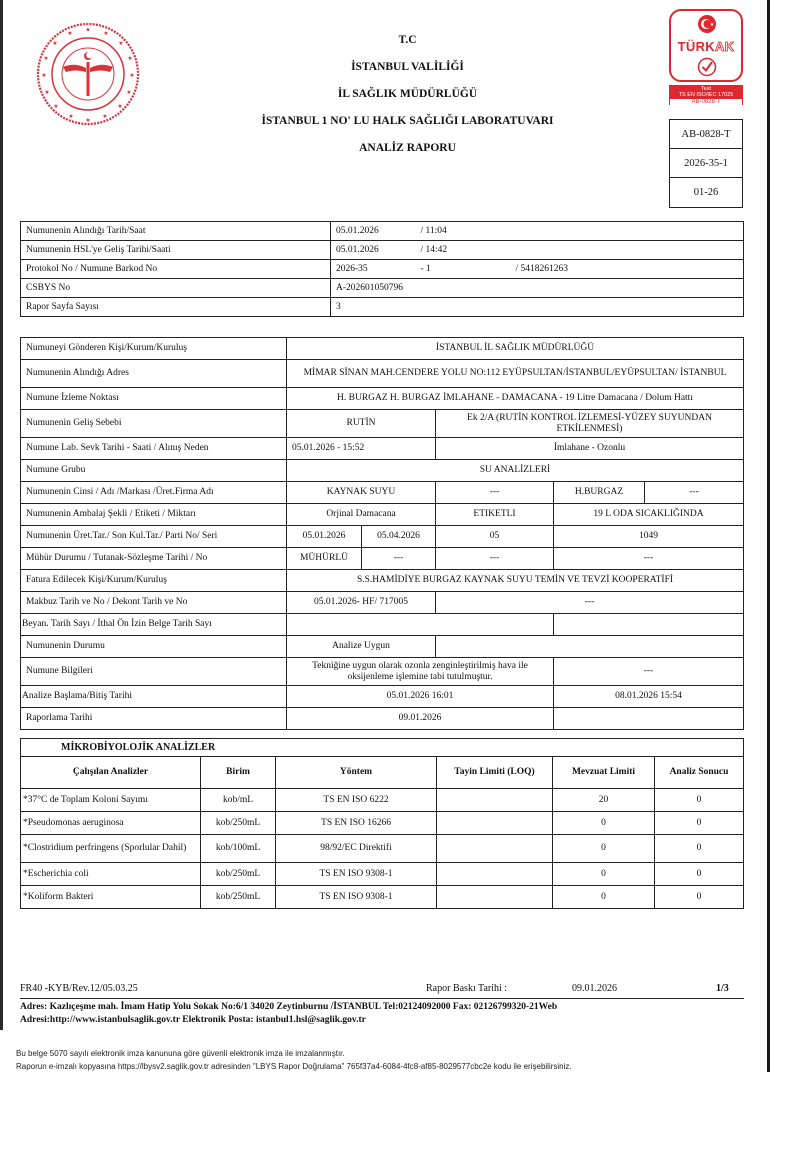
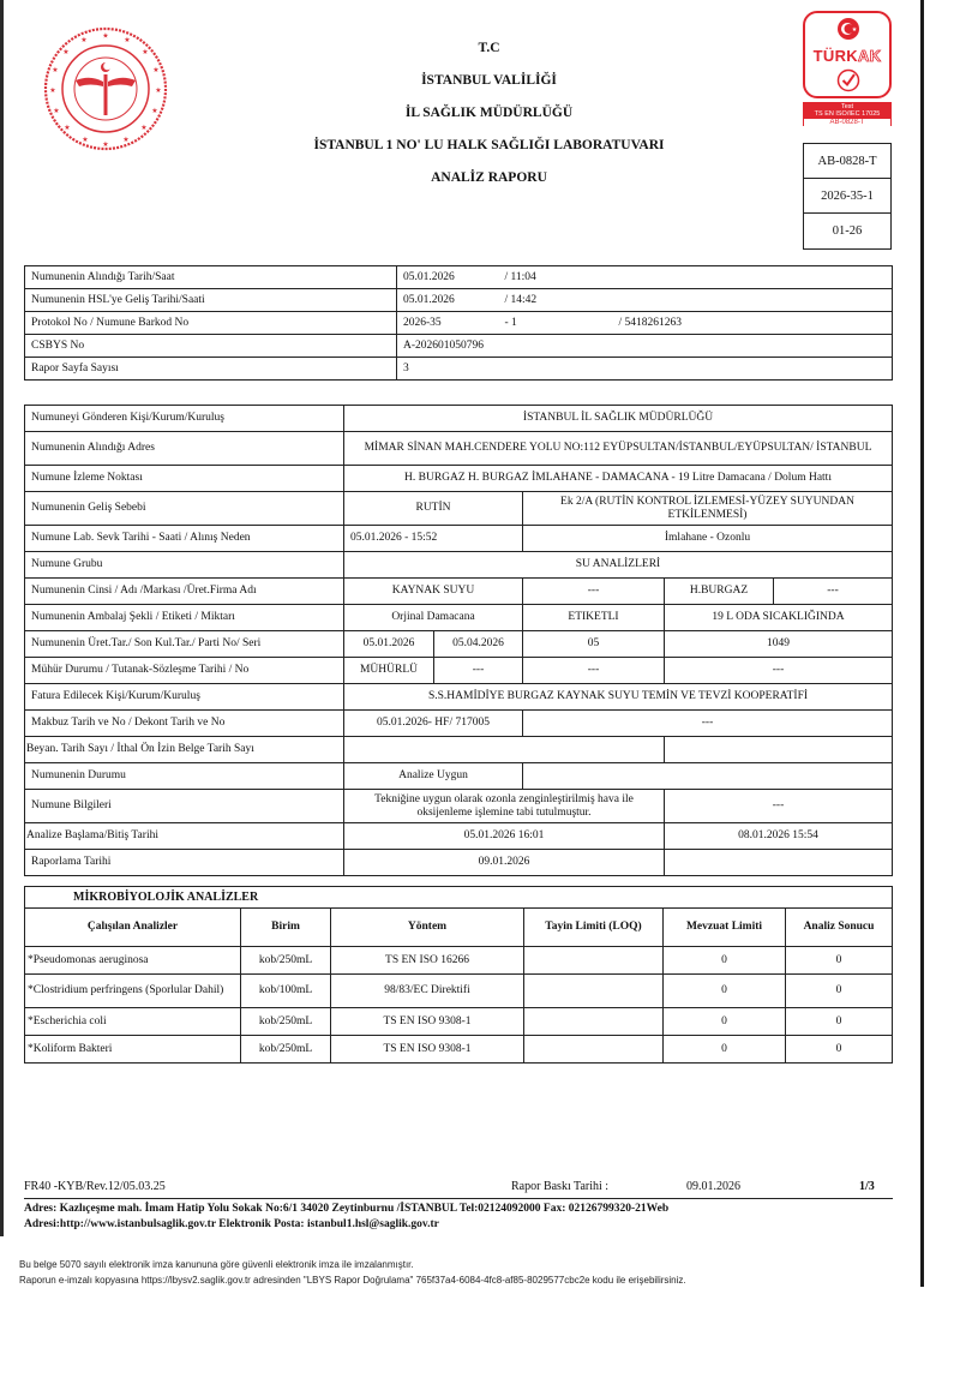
  T.C
  İSTANBUL VALİLİĞİ
  İL SAĞLIK MÜDÜRLÜĞÜ
  İSTANBUL 1 NO' LU HALK SAĞLIĞI LABORATUVARI
  ANALİZ RAPORU
  TÜRKAK
  AB-0828-T
  2026-35-1
  01-26
  Numunenin Alındığı Tarih/Saat	05.01.2026	/ 11:04
  Numunenin HSL'ye Geliş Tarihi/Saati	05.01.2026	/ 14:42
  Protokol No / Numune Barkod No	2026-35	- 1	/ 5418261263
  CSBYS No	A-202601050796
  Rapor Sayfa Sayısı	3
  Numuneyi Gönderen Kişi/Kurum/Kuruluş	İSTANBUL İL SAĞLIK MÜDÜRLÜĞÜ
  Numunenin Alındığı Adres	MİMAR SİNAN MAH.CENDERE YOLU NO:112 EYÜPSULTAN/İSTANBUL/EYÜPSULTAN/ İSTANBUL
  Numune İzleme Noktası	H. BURGAZ H. BURGAZ İMLAHANE - DAMACANA - 19 Litre Damacana / Dolum Hattı
  Numunenin Geliş Sebebi	RUTİN	Ek 2/A (RUTİN KONTROL İZLEMESİ-YÜZEY SUYUNDAN ETKİLENMESİ)
  Numune Lab. Sevk Tarihi - Saati / Alınış Neden	05.01.2026 - 15:52	İmlahane - Ozonlu
  Numune Grubu	SU ANALİZLERİ
  Numunenin Cinsi / Adı /Markası /Üret.Firma Adı	KAYNAK SUYU	---	H.BURGAZ	---
  Numunenin Ambalaj Şekli / Etiketi / Miktarı	Orjinal Damacana	ETIKETLI	19 L ODA SICAKLIĞINDA
  Numunenin Üret.Tar./ Son Kul.Tar./ Parti No/ Seri	05.01.2026	05.04.2026	05	1049
  Mühür Durumu / Tutanak-Sözleşme Tarihi / No	MÜHÜRLÜ	---	---	---
  Fatura Edilecek Kişi/Kurum/Kuruluş	S.S.HAMİDİYE BURGAZ KAYNAK SUYU TEMİN VE TEVZİ KOOPERATİFİ
  Makbuz Tarih ve No / Dekont Tarih ve No	05.01.2026- HF/ 717005	---
  Beyan. Tarih Sayı / İthal Ön İzin Belge Tarih Sayı
  Numunenin Durumu	Analize Uygun
  Numune Bilgileri	Tekniğine uygun olarak ozonla zenginleştirilmiş hava ile oksijenleme işlemine tabi tutulmuştur.	---
  Analize Başlama/Bitiş Tarihi	05.01.2026 16:01	08.01.2026 15:54
  Raporlama Tarihi	09.01.2026
  MİKROBİYOLOJİK ANALİZLER
  Çalışılan Analizler	Birim	Yöntem	Tayin Limiti (LOQ)	Mevzuat Limiti	Analiz Sonucu
- *37°C de Toplam Koloni Sayımı	kob/mL	TS EN ISO 6222		20	0
  *Pseudomonas aeruginosa	kob/250mL	TS EN ISO 16266		0	0
- *Clostridium perfringens (Sporlular Dahil)	kob/100mL	98/92/EC Direktifi		0	0
+ *Clostridium perfringens (Sporlular Dahil)	kob/100mL	98/83/EC Direktifi		0	0
  *Escherichia coli	kob/250mL	TS EN ISO 9308-1		0	0
  *Koliform Bakteri	kob/250mL	TS EN ISO 9308-1		0	0
  FR40 -KYB/Rev.12/05.03.25
  Rapor Baskı Tarihi :
  09.01.2026
  1/3
  Adres: Kazlıçeşme mah. İmam Hatip Yolu Sokak No:6/1 34020 Zeytinburnu /İSTANBUL Tel:02124092000 Fax: 02126799320-21Web
  Adresi:http://www.istanbulsaglik.gov.tr Elektronik Posta: istanbul1.hsl@saglik.gov.tr
  Bu belge 5070 sayılı elektronik imza kanununa göre güvenli elektronik imza ile imzalanmıştır.
  Raporun e-imzalı kopyasına https://lbysv2.saglik.gov.tr adresinden "LBYS Rapor Doğrulama" 765f37a4-6084-4fc8-af85-8029577cbc2e kodu ile erişebilirsiniz.
